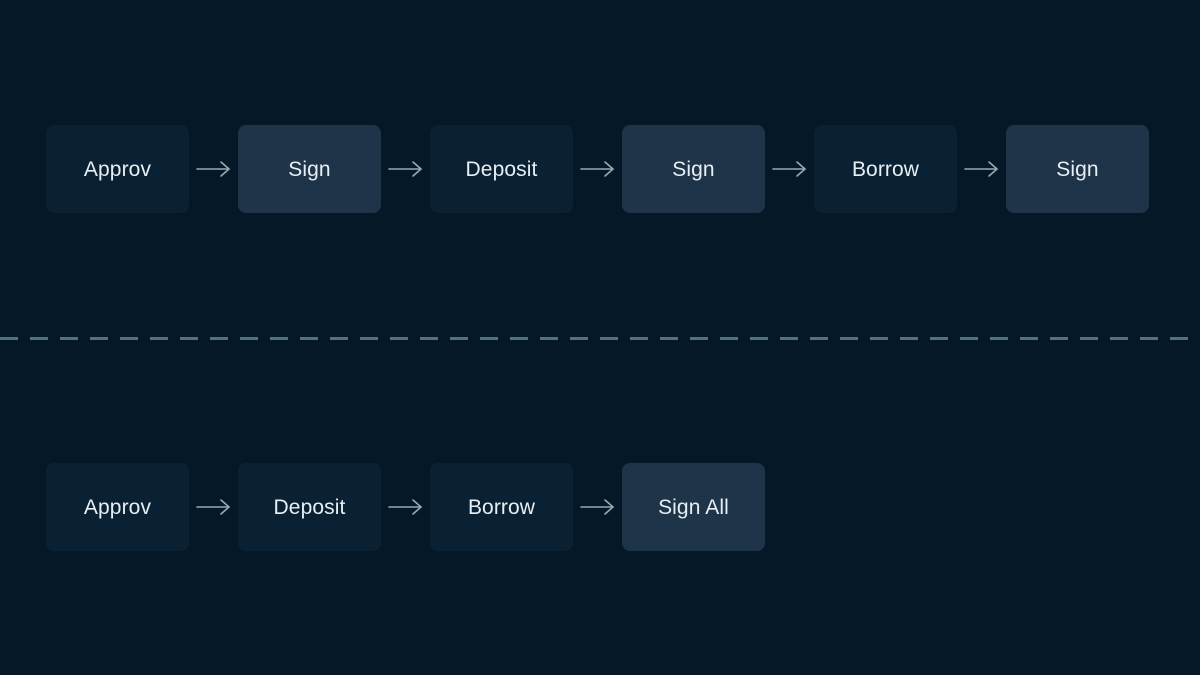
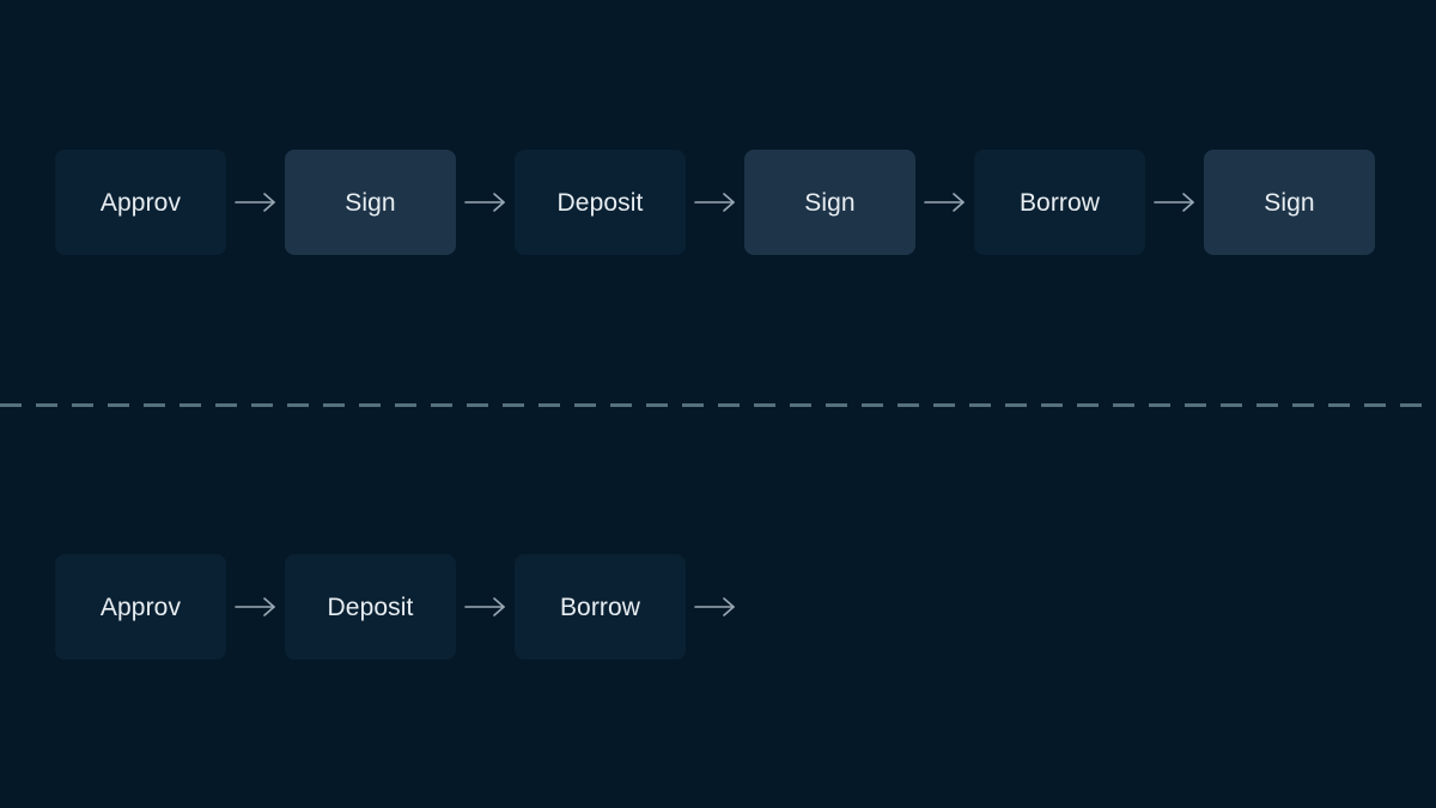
  Approv
  Sign
  Deposit
  Sign
  Borrow
  Sign
  Approv
  Deposit
  Borrow
- Sign All
